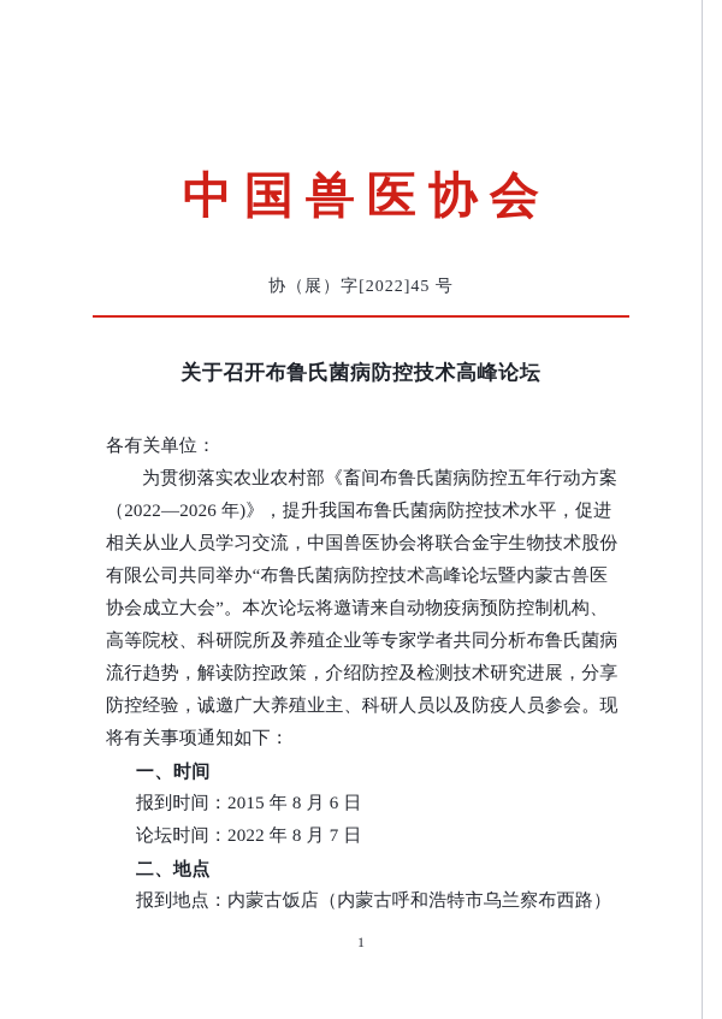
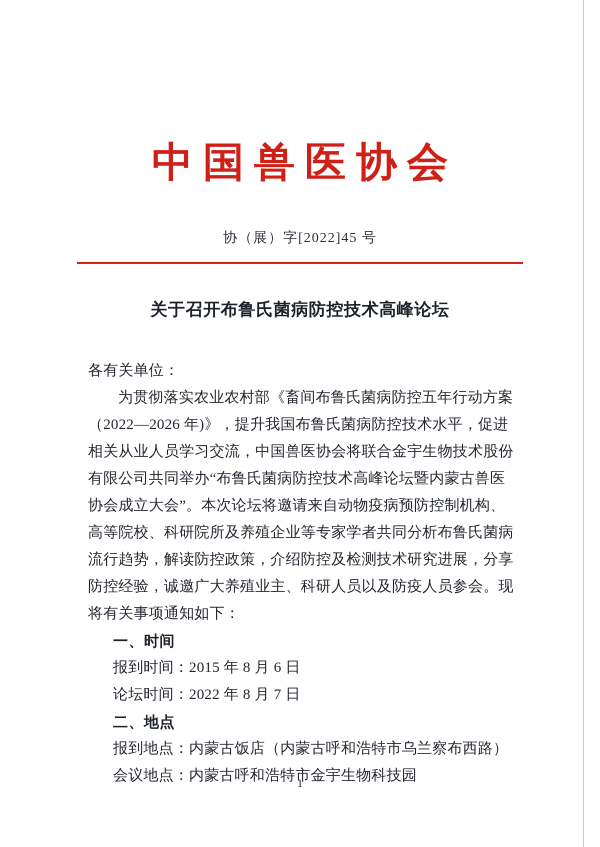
  中国兽医协会
  协（展）字[2022]45 号
  关于召开布鲁氏菌病防控技术高峰论坛
  各有关单位：
  为贯彻落实农业农村部《畜间布鲁氏菌病防控五年行动方案（2022—2026 年)》，提升我国布鲁氏菌病防控技术水平，促进相关从业人员学习交流，中国兽医协会将联合金宇生物技术股份有限公司共同举办“布鲁氏菌病防控技术高峰论坛暨内蒙古兽医协会成立大会”。本次论坛将邀请来自动物疫病预防控制机构、高等院校、科研院所及养殖企业等专家学者共同分析布鲁氏菌病流行趋势，解读防控政策，介绍防控及检测技术研究进展，分享防控经验，诚邀广大养殖业主、科研人员以及防疫人员参会。现将有关事项通知如下：
  一、时间
  报到时间：2015 年 8 月 6 日
  论坛时间：2022 年 8 月 7 日
  二、地点
  报到地点：内蒙古饭店（内蒙古呼和浩特市乌兰察布西路）
+ 会议地点：内蒙古呼和浩特市金宇生物科技园
  1
